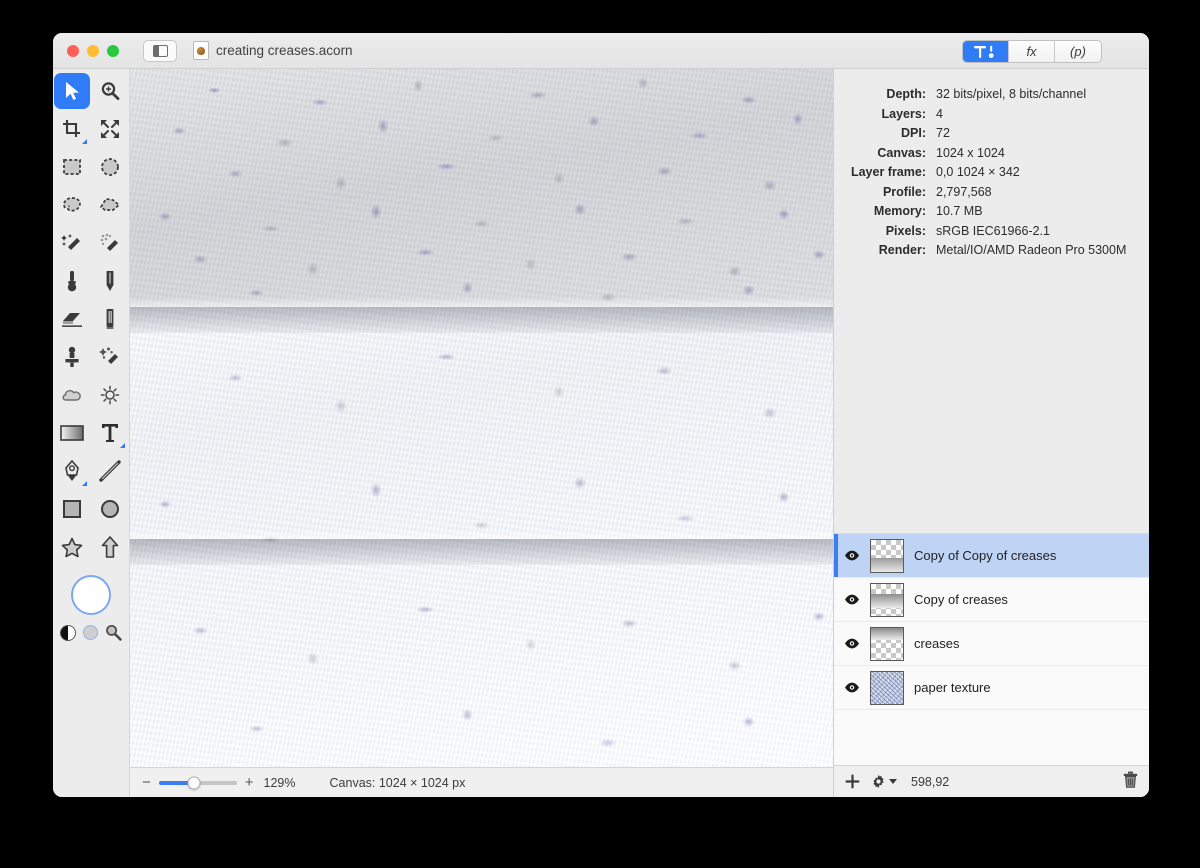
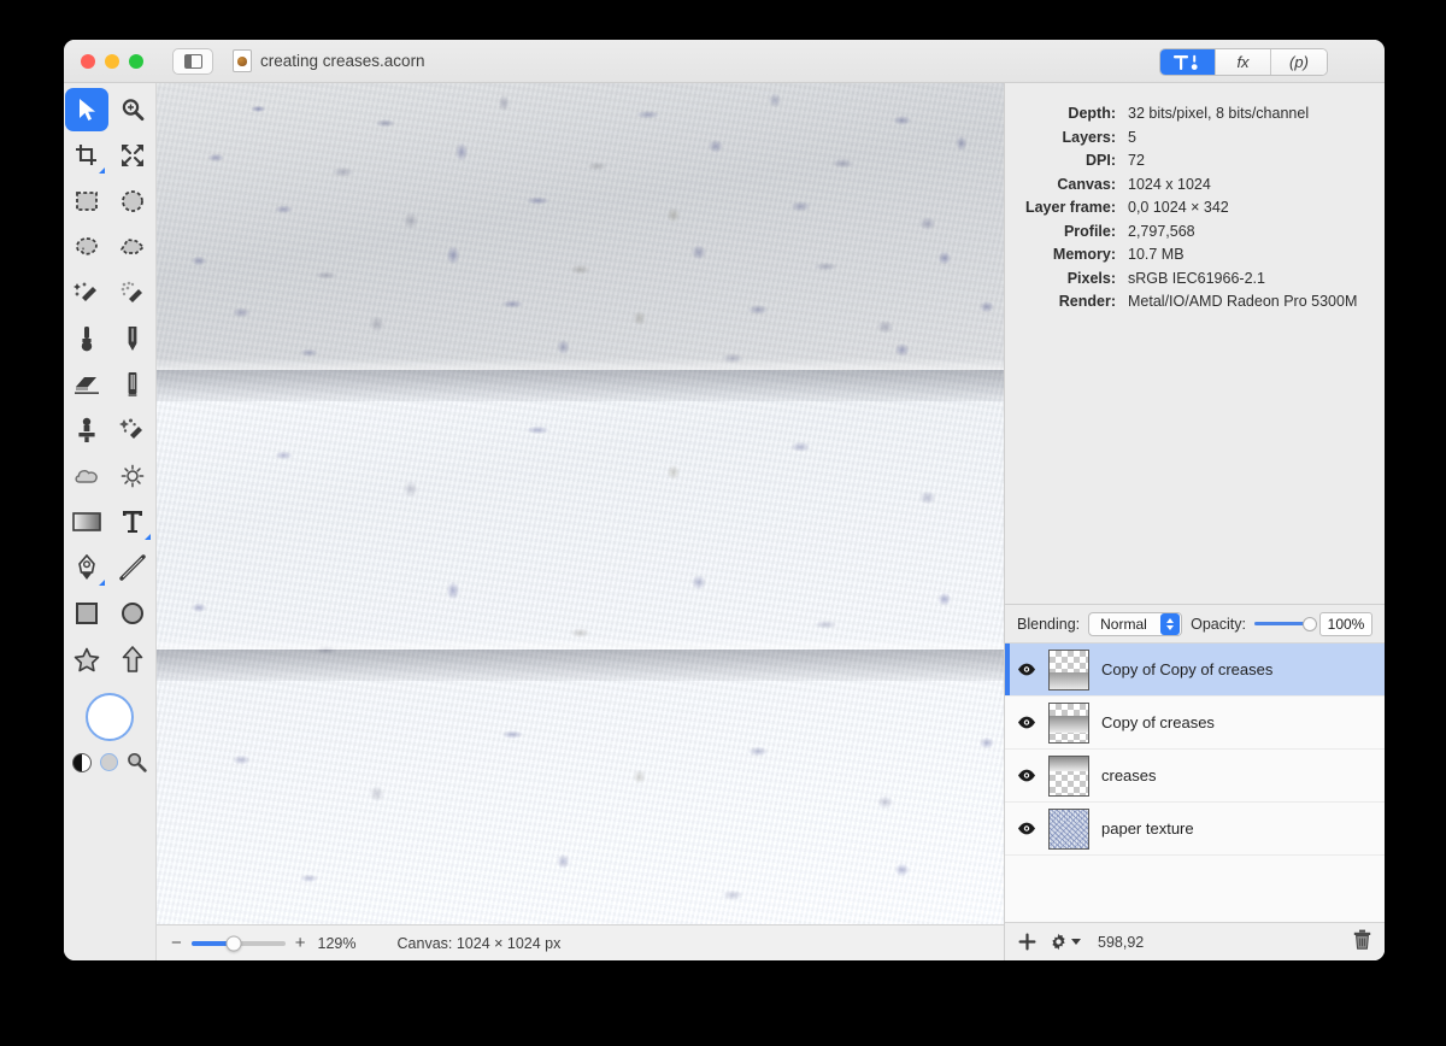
  creating creases.acorn
  fx
  (p)
  −
  +
  129%
  Canvas: 1024 × 1024 px
  Depth:
  32 bits/pixel, 8 bits/channel
  Layers:
- 4
+ 5
  DPI:
  72
  Canvas:
  1024 x 1024
  Layer frame:
  0,0 1024 × 342
  Profile:
  2,797,568
  Memory:
  10.7 MB
  Pixels:
  sRGB IEC61966-2.1
  Render:
  Metal/IO/AMD Radeon Pro 5300M
+ Blending:
+ Normal
+ Opacity:
+ 100%
  Copy of Copy of creases
  Copy of creases
  creases
  paper texture
  598,92
